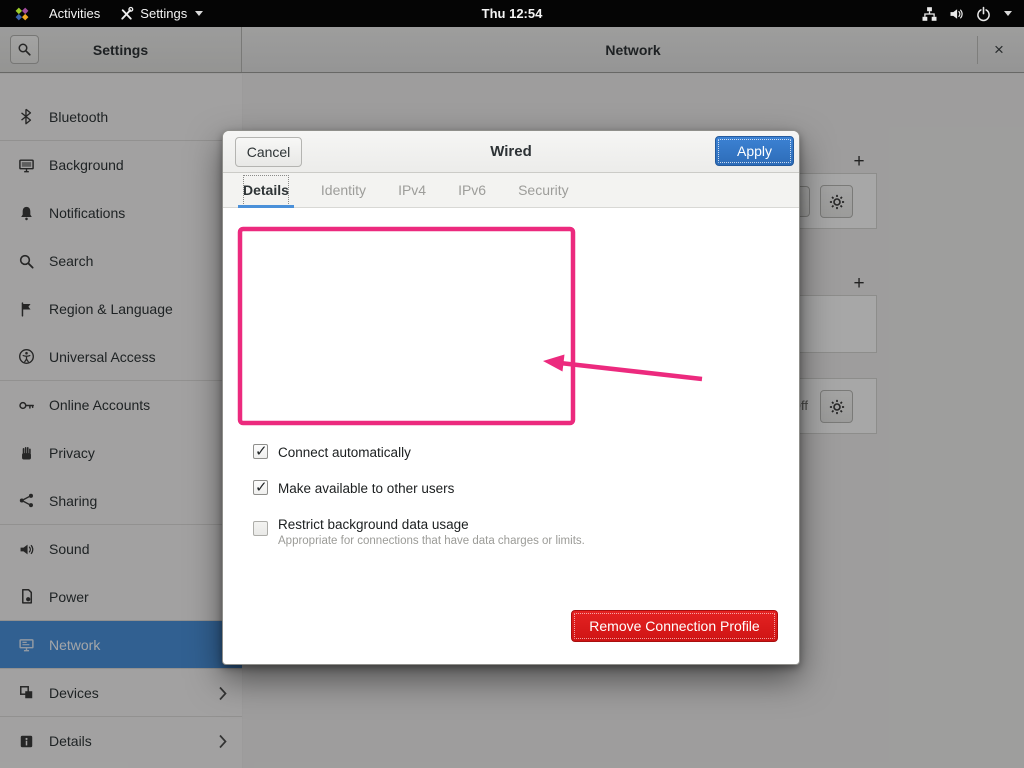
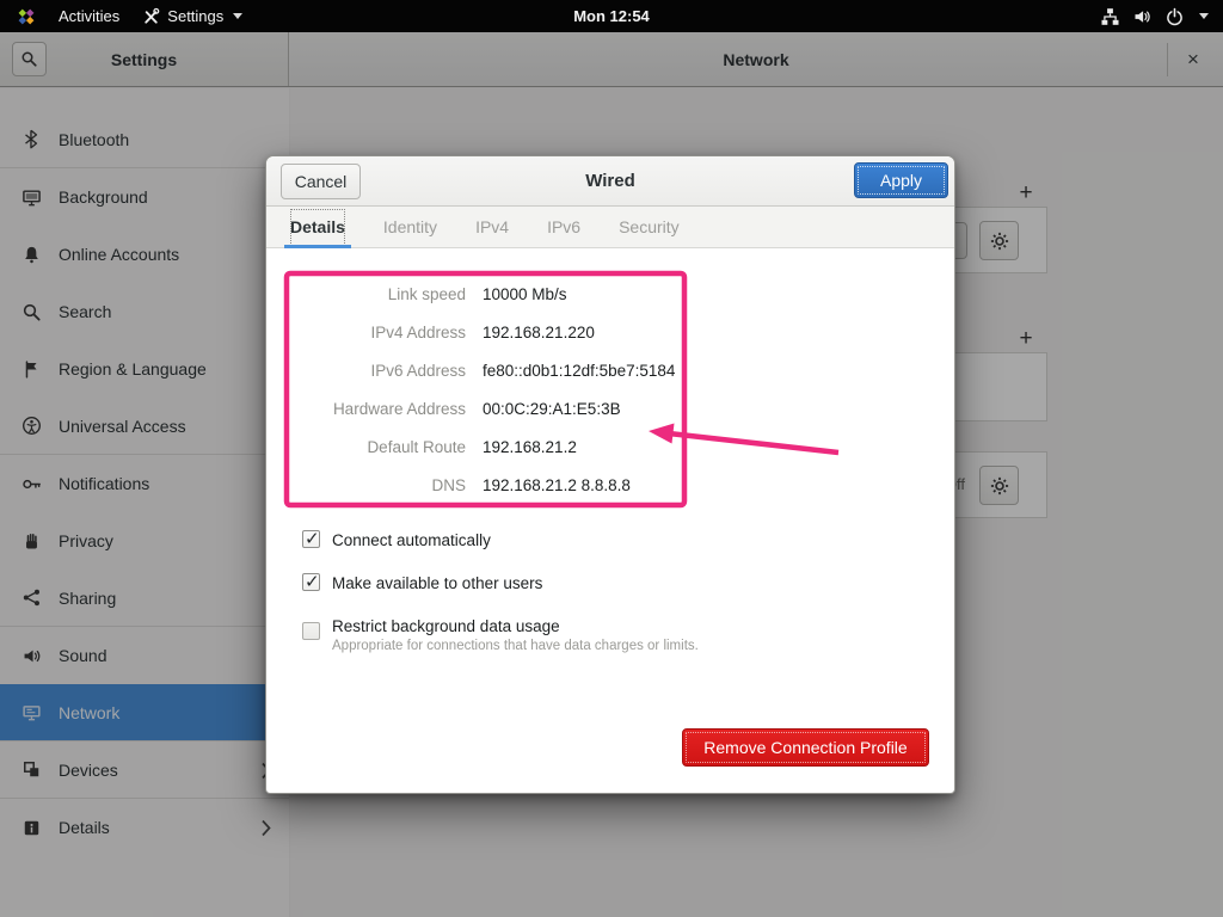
  Activities
  Settings
- Thu 12:54
+ Mon 12:54
  Settings
  Network
  ×
  Bluetooth
  Background
- Notifications
+ Online Accounts
  Search
  Region & Language
  Universal Access
- Online Accounts
+ Notifications
  Privacy
  Sharing
  Sound
- Power
  Network
  Devices
  Details
  +
  +
  Cancel
  Wired
  Apply
  Details
  Identity
  IPv4
  IPv6
  Security
+ Link speed
+ 10000 Mb/s
+ IPv4 Address
+ 192.168.21.220
+ IPv6 Address
+ fe80::d0b1:12df:5be7:5184
+ Hardware Address
+ 00:0C:29:A1:E5:3B
+ Default Route
+ 192.168.21.2
+ DNS
+ 192.168.21.2 8.8.8.8
  Connect automatically
  Make available to other users
  Restrict background data usage
  Appropriate for connections that have data charges or limits.
  Remove Connection Profile
